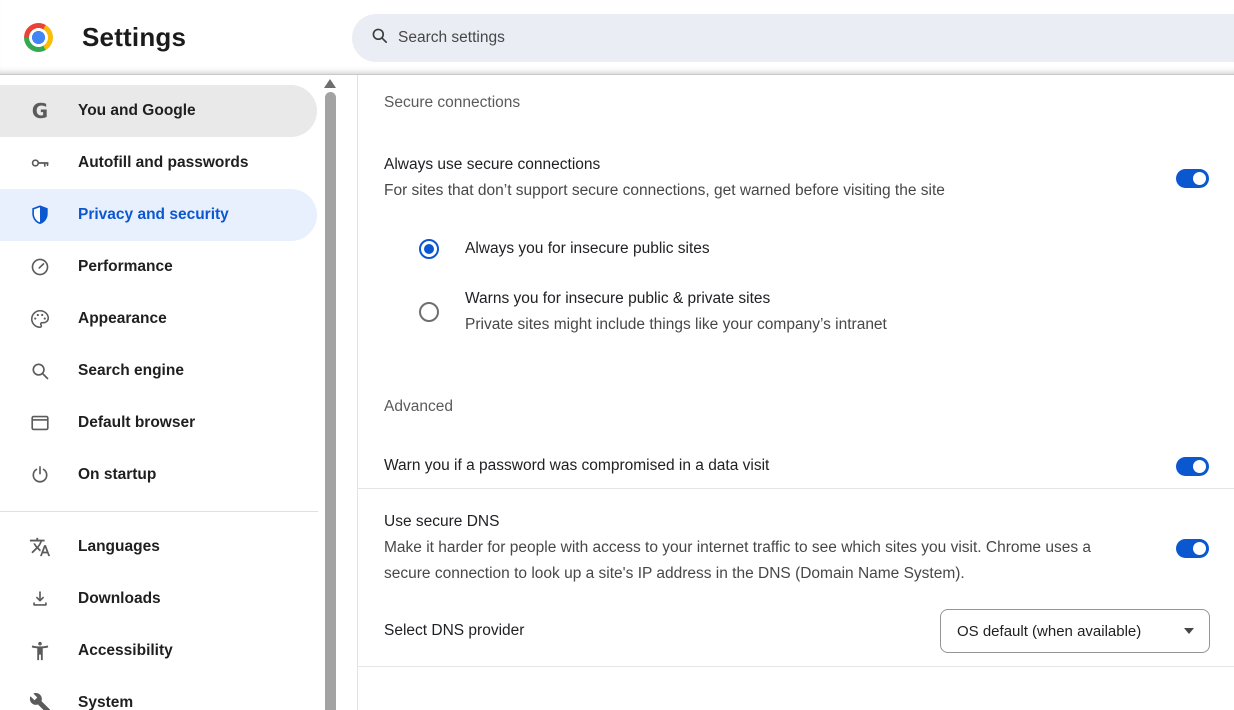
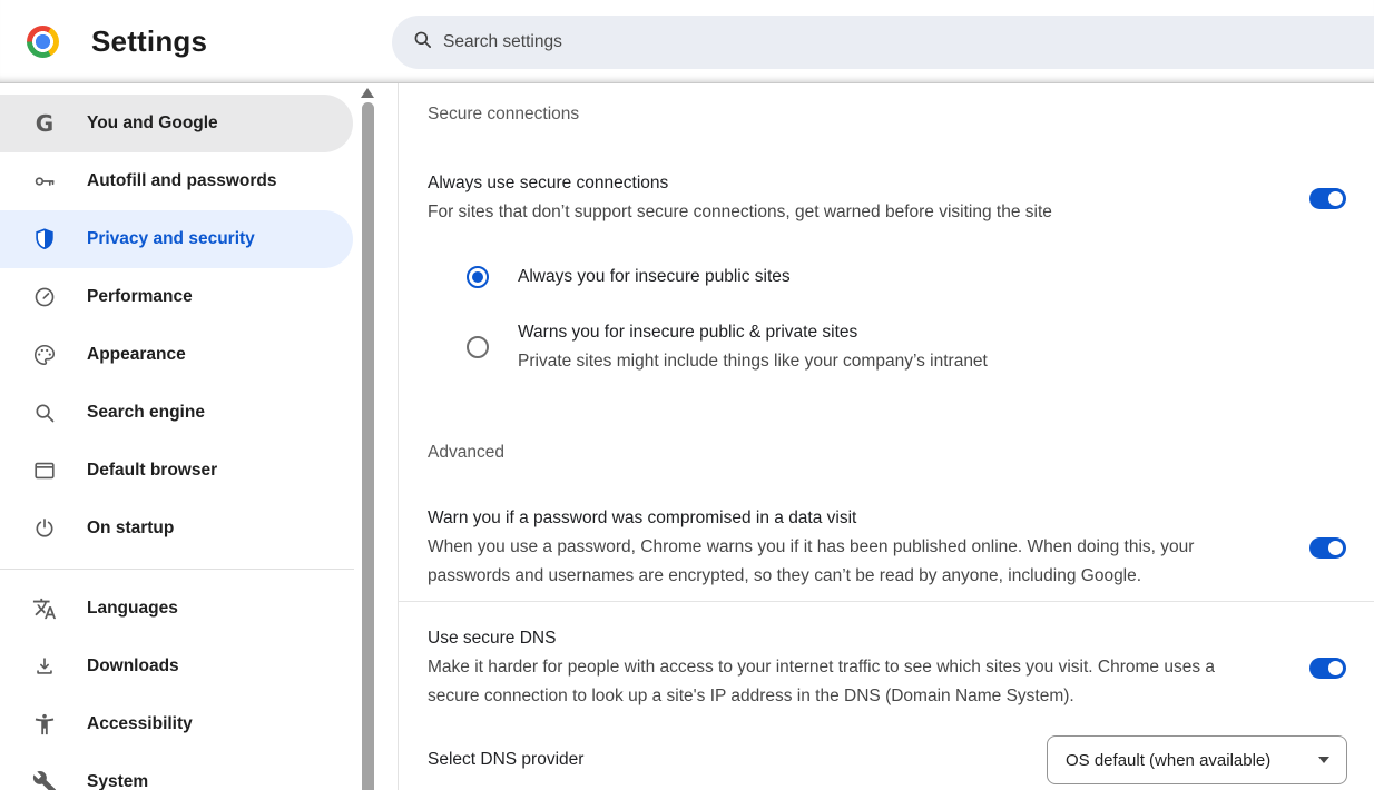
  Settings
  Search settings
  G
  You and Google
  Autofill and passwords
  Privacy and security
  Performance
  Appearance
  Search engine
  Default browser
  On startup
  Languages
  Downloads
  Accessibility
  System
  Secure connections
  Always use secure connections
  For sites that don’t support secure connections, get warned before visiting the site
  Always you for insecure public sites
  Warns you for insecure public & private sites
  Private sites might include things like your company’s intranet
  Advanced
  Warn you if a password was compromised in a data visit
+ When you use a password, Chrome warns you if it has been published online. When doing this, your passwords and usernames are encrypted, so they can’t be read by anyone, including Google.
  Use secure DNS
  Make it harder for people with access to your internet traffic to see which sites you visit. Chrome uses a secure connection to look up a site's IP address in the DNS (Domain Name System).
  Select DNS provider
  OS default (when available)
